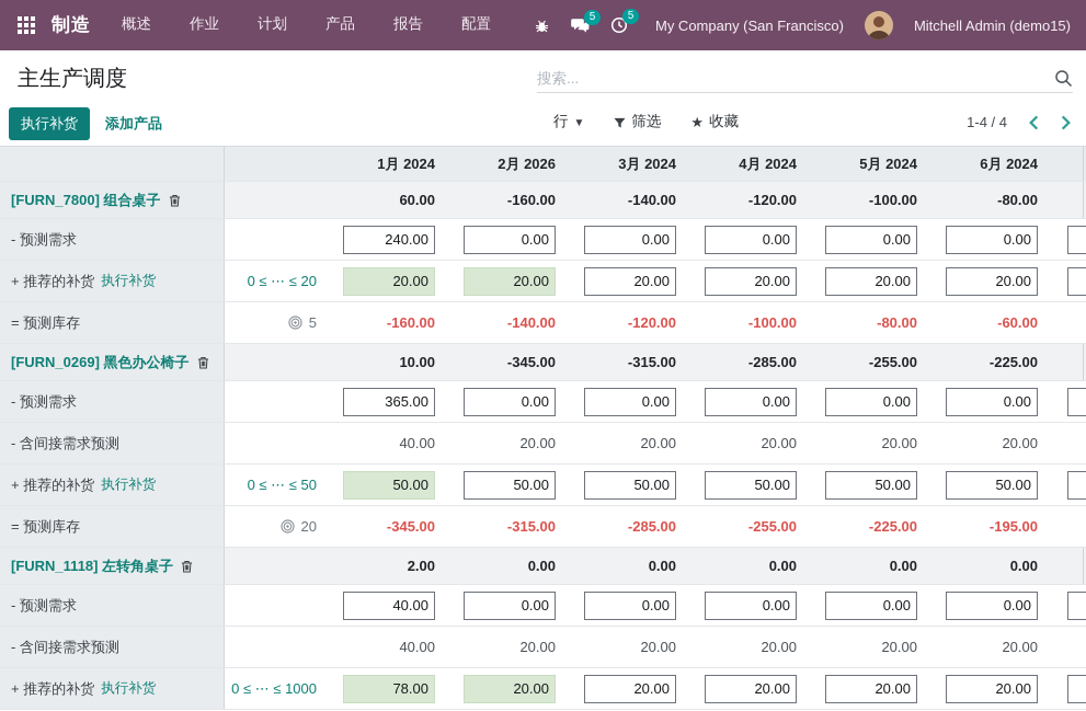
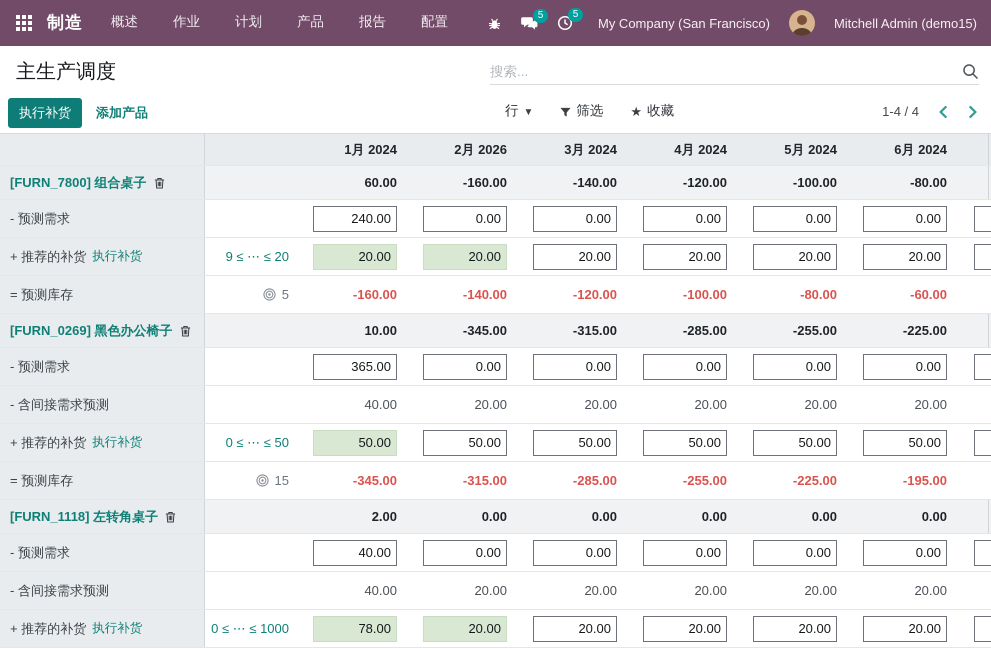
  制造
  概述
  作业
  计划
  产品
  报告
  配置
  5
  5
  My Company (San Francisco)
  Mitchell Admin (demo15)
  主生产调度
  搜索...
  执行补货
  添加产品
  行
  ▼
  筛选
  ★
  收藏
  1-4 / 4
  1月 2024
  2月 2026
  3月 2024
  4月 2024
  5月 2024
  6月 2024
  [FURN_7800] 组合桌子
  60.00
  -160.00
  -140.00
  -120.00
  -100.00
  -80.00
  - 预测需求
  240.00
  0.00
  0.00
  0.00
  0.00
  0.00
  + 推荐的补货
  执行补货
- 0 ≤ ⋯ ≤ 20
+ 9 ≤ ⋯ ≤ 20
  20.00
  20.00
  20.00
  20.00
  20.00
  20.00
  = 预测库存
  5
  -160.00
  -140.00
  -120.00
  -100.00
  -80.00
  -60.00
  [FURN_0269] 黑色办公椅子
  10.00
  -345.00
  -315.00
  -285.00
  -255.00
  -225.00
  - 预测需求
  365.00
  0.00
  0.00
  0.00
  0.00
  0.00
  - 含间接需求预测
  40.00
  20.00
  20.00
  20.00
  20.00
  20.00
  + 推荐的补货
  执行补货
  0 ≤ ⋯ ≤ 50
  50.00
  50.00
  50.00
  50.00
  50.00
  50.00
  = 预测库存
- 20
+ 15
  -345.00
  -315.00
  -285.00
  -255.00
  -225.00
  -195.00
  [FURN_1118] 左转角桌子
  2.00
  0.00
  0.00
  0.00
  0.00
  0.00
  - 预测需求
  40.00
  0.00
  0.00
  0.00
  0.00
  0.00
  - 含间接需求预测
  40.00
  20.00
  20.00
  20.00
  20.00
  20.00
  + 推荐的补货
  执行补货
  0 ≤ ⋯ ≤ 1000
  78.00
  20.00
  20.00
  20.00
  20.00
  20.00
